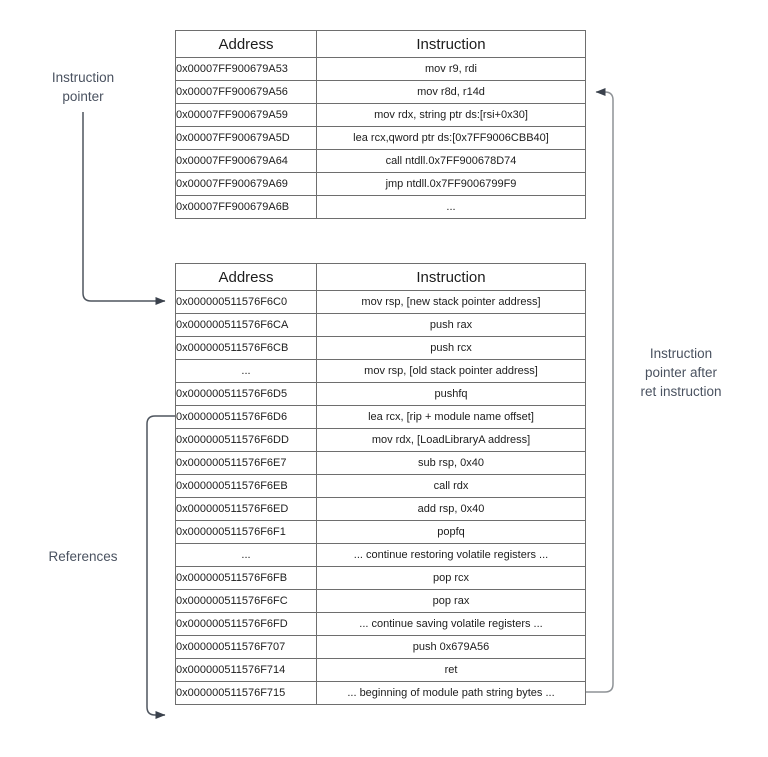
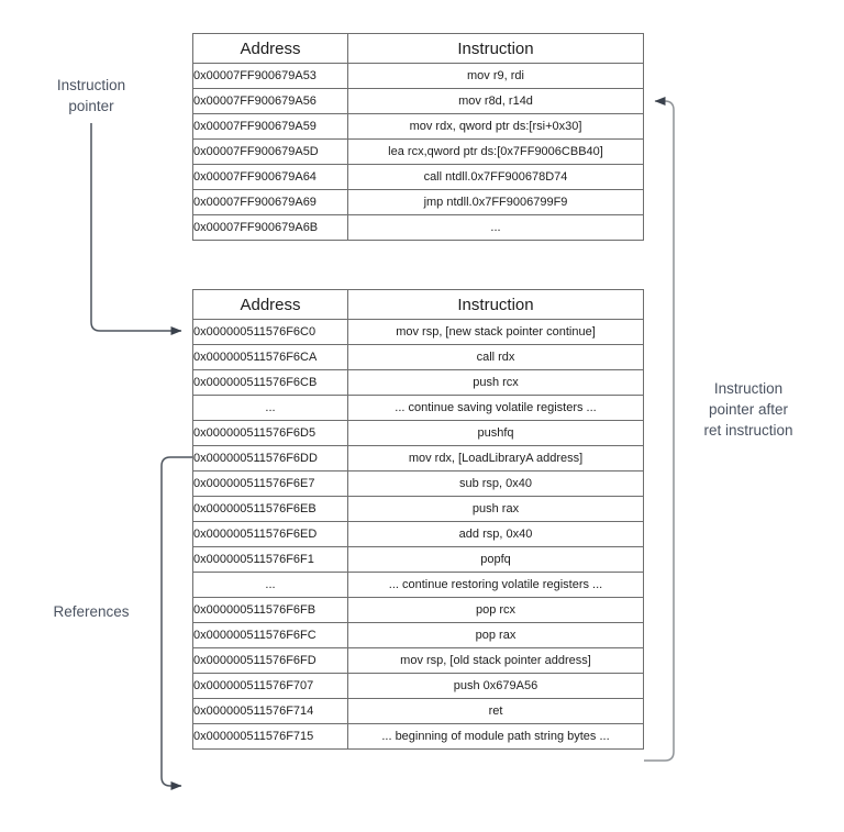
  Instruction
  pointer
  References
  Instruction
  pointer after
  ret instruction
  Address	Instruction
  0x00007FF900679A53	mov r9, rdi
  0x00007FF900679A56	mov r8d, r14d
- 0x00007FF900679A59	mov rdx, string ptr ds:[rsi+0x30]
+ 0x00007FF900679A59	mov rdx, qword ptr ds:[rsi+0x30]
  0x00007FF900679A5D	lea rcx,qword ptr ds:[0x7FF9006CBB40]
  0x00007FF900679A64	call ntdll.0x7FF900678D74
  0x00007FF900679A69	jmp ntdll.0x7FF9006799F9
  0x00007FF900679A6B	...
  Address	Instruction
- 0x000000511576F6C0	mov rsp, [new stack pointer address]
+ 0x000000511576F6C0	mov rsp, [new stack pointer continue]
- 0x000000511576F6CA	push rax
+ 0x000000511576F6CA	call rdx
  0x000000511576F6CB	push rcx
- ...	mov rsp, [old stack pointer address]
+ ...	... continue saving volatile registers ...
  0x000000511576F6D5	pushfq
- 0x000000511576F6D6	lea rcx, [rip + module name offset]
  0x000000511576F6DD	mov rdx, [LoadLibraryA address]
  0x000000511576F6E7	sub rsp, 0x40
- 0x000000511576F6EB	call rdx
+ 0x000000511576F6EB	push rax
  0x000000511576F6ED	add rsp, 0x40
  0x000000511576F6F1	popfq
  ...	... continue restoring volatile registers ...
  0x000000511576F6FB	pop rcx
  0x000000511576F6FC	pop rax
- 0x000000511576F6FD	... continue saving volatile registers ...
+ 0x000000511576F6FD	mov rsp, [old stack pointer address]
  0x000000511576F707	push 0x679A56
  0x000000511576F714	ret
  0x000000511576F715	... beginning of module path string bytes ...
